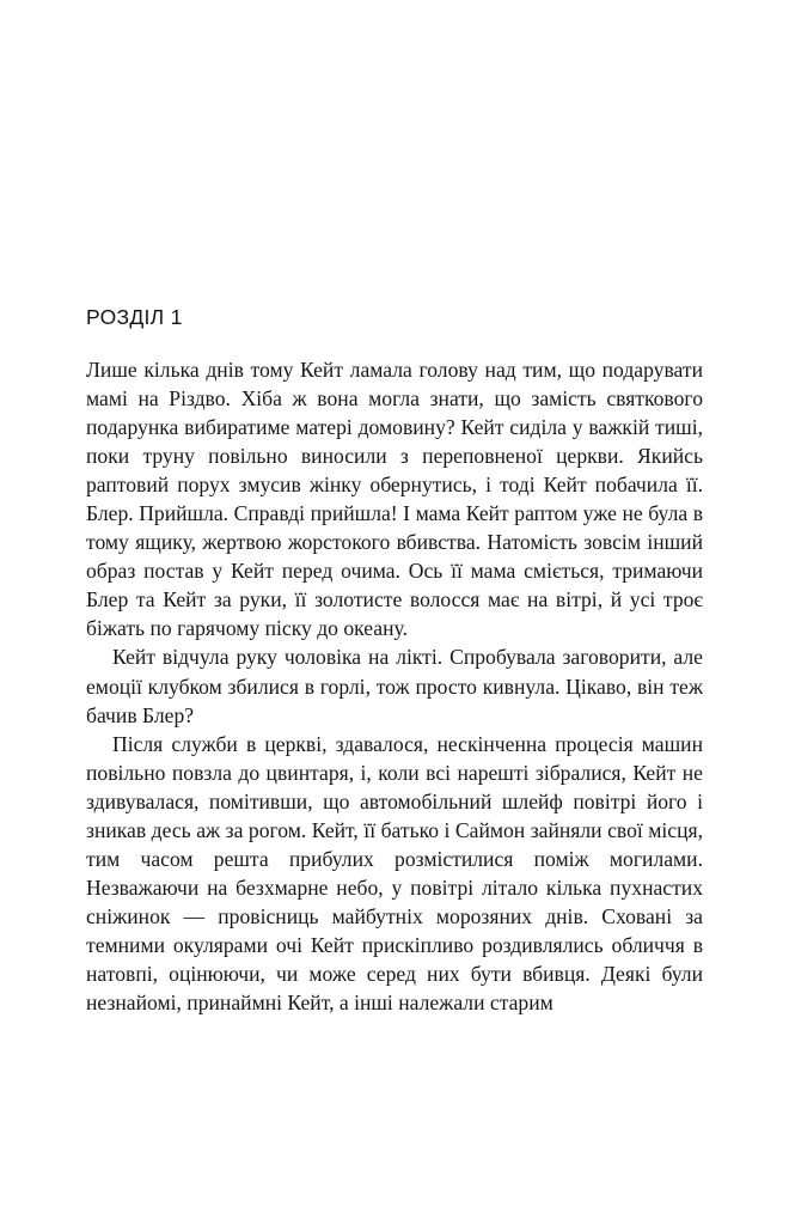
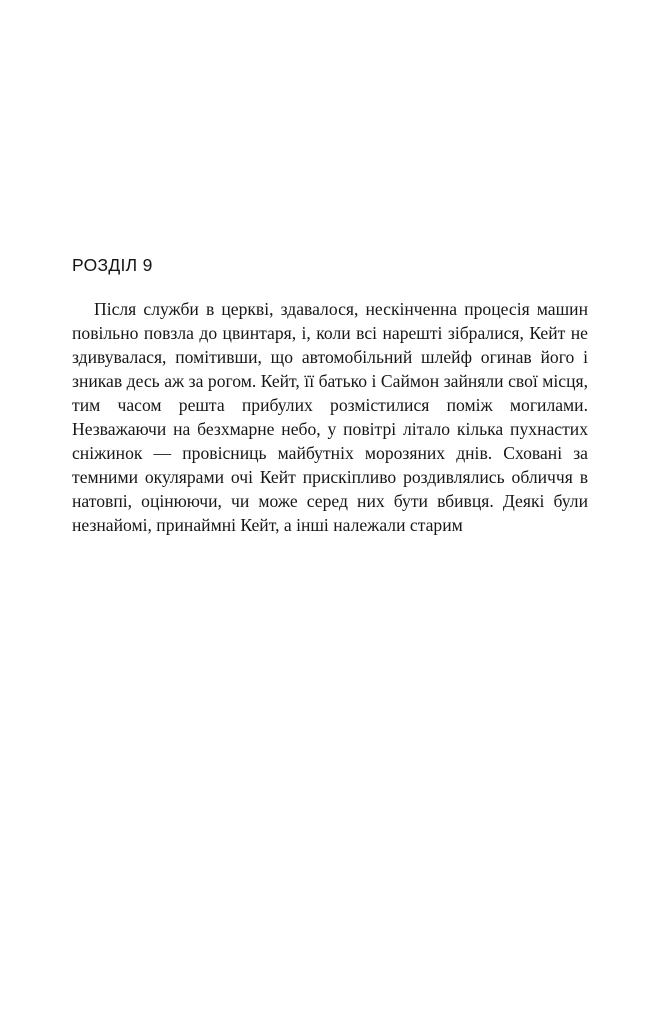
- РОЗДІЛ 1
+ РОЗДІЛ 9
- Лише кілька днів тому Кейт ламала голову над тим, що подарувати мамі на Різдво. Хіба ж вона могла знати, що замість святкового подарунка вибиратиме матері домовину? Кейт сиділа у важкій тиші, поки труну повільно виносили з переповненої церкви. Якийсь раптовий порух змусив жінку обернутись, і тоді Кейт побачила її. Блер. Прийшла. Справді прийшла! І мама Кейт раптом уже не була в тому ящику, жертвою жорстокого вбивства. Натомість зовсім інший образ постав у Кейт перед очима. Ось її мама сміється, тримаючи Блер та Кейт за руки, її золотисте волосся має на вітрі, й усі троє біжать по гарячому піску до океану.
- Кейт відчула руку чоловіка на лікті. Спробувала заговорити, але емоції клубком збилися в горлі, тож просто кивнула. Цікаво, він теж бачив Блер?
- Після служби в церкві, здавалося, нескінченна процесія машин повільно повзла до цвинтаря, і, коли всі нарешті зібралися, Кейт не здивувалася, помітивши, що автомобільний шлейф повітрі його і зникав десь аж за рогом. Кейт, її батько і Саймон зайняли свої місця, тим часом решта прибулих розмістилися поміж могилами. Незважаючи на безхмарне небо, у повітрі літало кілька пухнастих сніжинок — провісниць майбутніх морозяних днів. Сховані за темними окулярами очі Кейт прискіпливо роздивлялись обличчя в натовпі, оцінюючи, чи може серед них бути вбивця. Деякі були незнайомі, принаймні Кейт, а інші належали старим
+ Після служби в церкві, здавалося, нескінченна процесія машин повільно повзла до цвинтаря, і, коли всі нарешті зібралися, Кейт не здивувалася, помітивши, що автомобільний шлейф огинав його і зникав десь аж за рогом. Кейт, її батько і Саймон зайняли свої місця, тим часом решта прибулих розмістилися поміж могилами. Незважаючи на безхмарне небо, у повітрі літало кілька пухнастих сніжинок — провісниць майбутніх морозяних днів. Сховані за темними окулярами очі Кейт прискіпливо роздивлялись обличчя в натовпі, оцінюючи, чи може серед них бути вбивця. Деякі були незнайомі, принаймні Кейт, а інші належали старим
